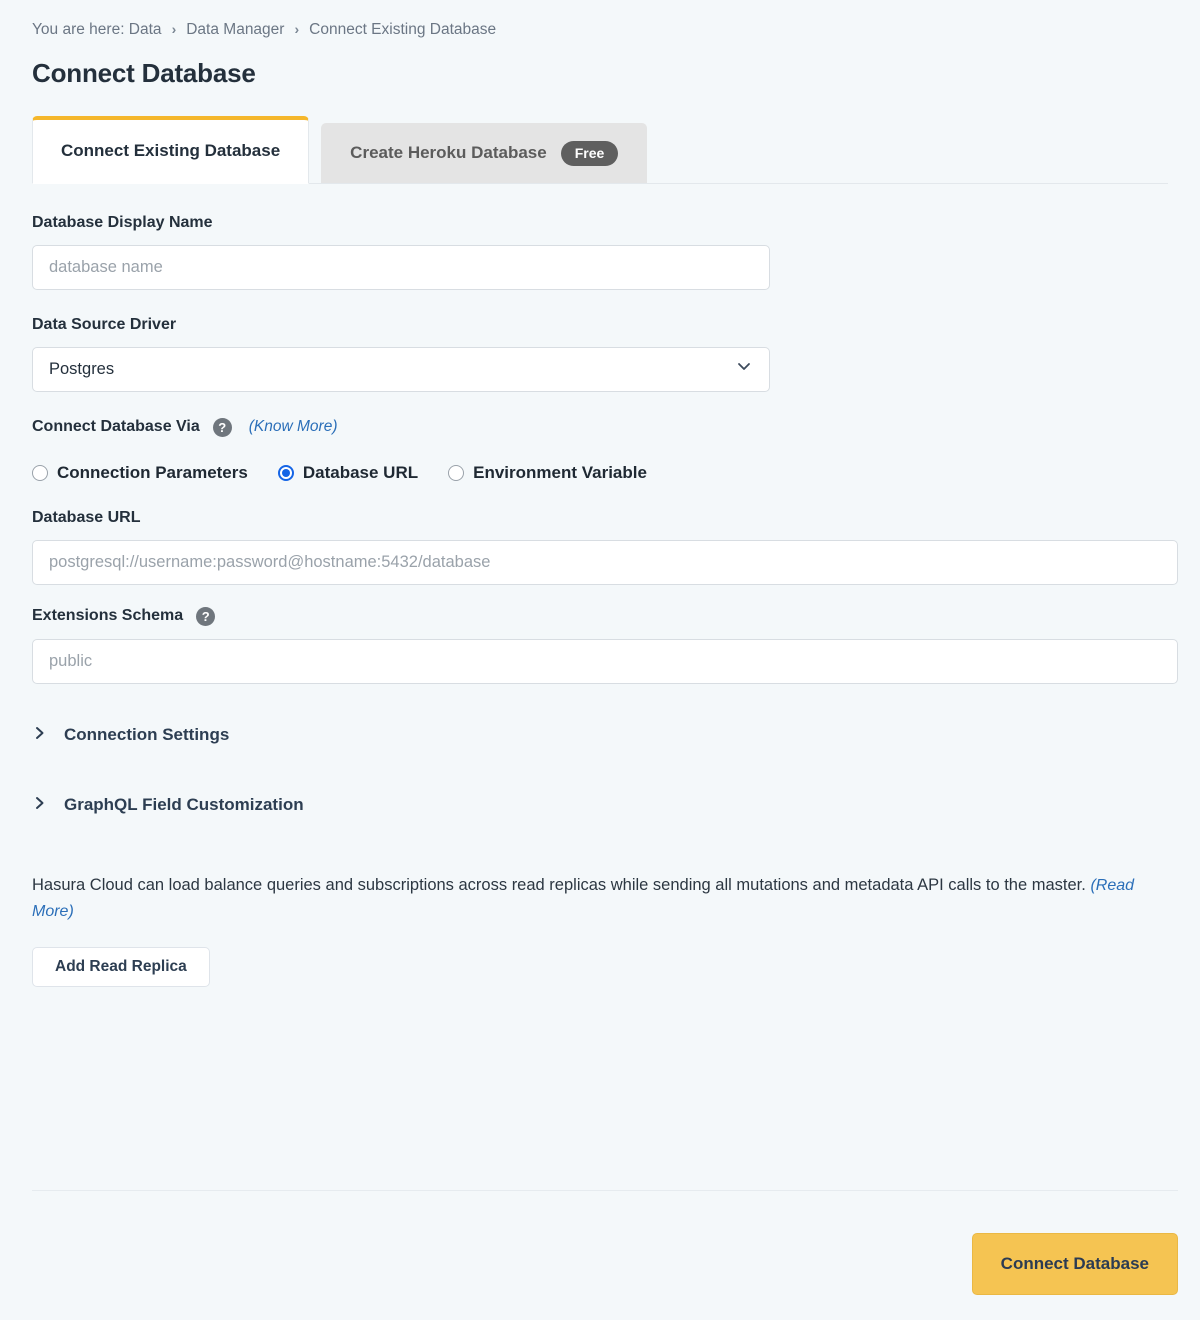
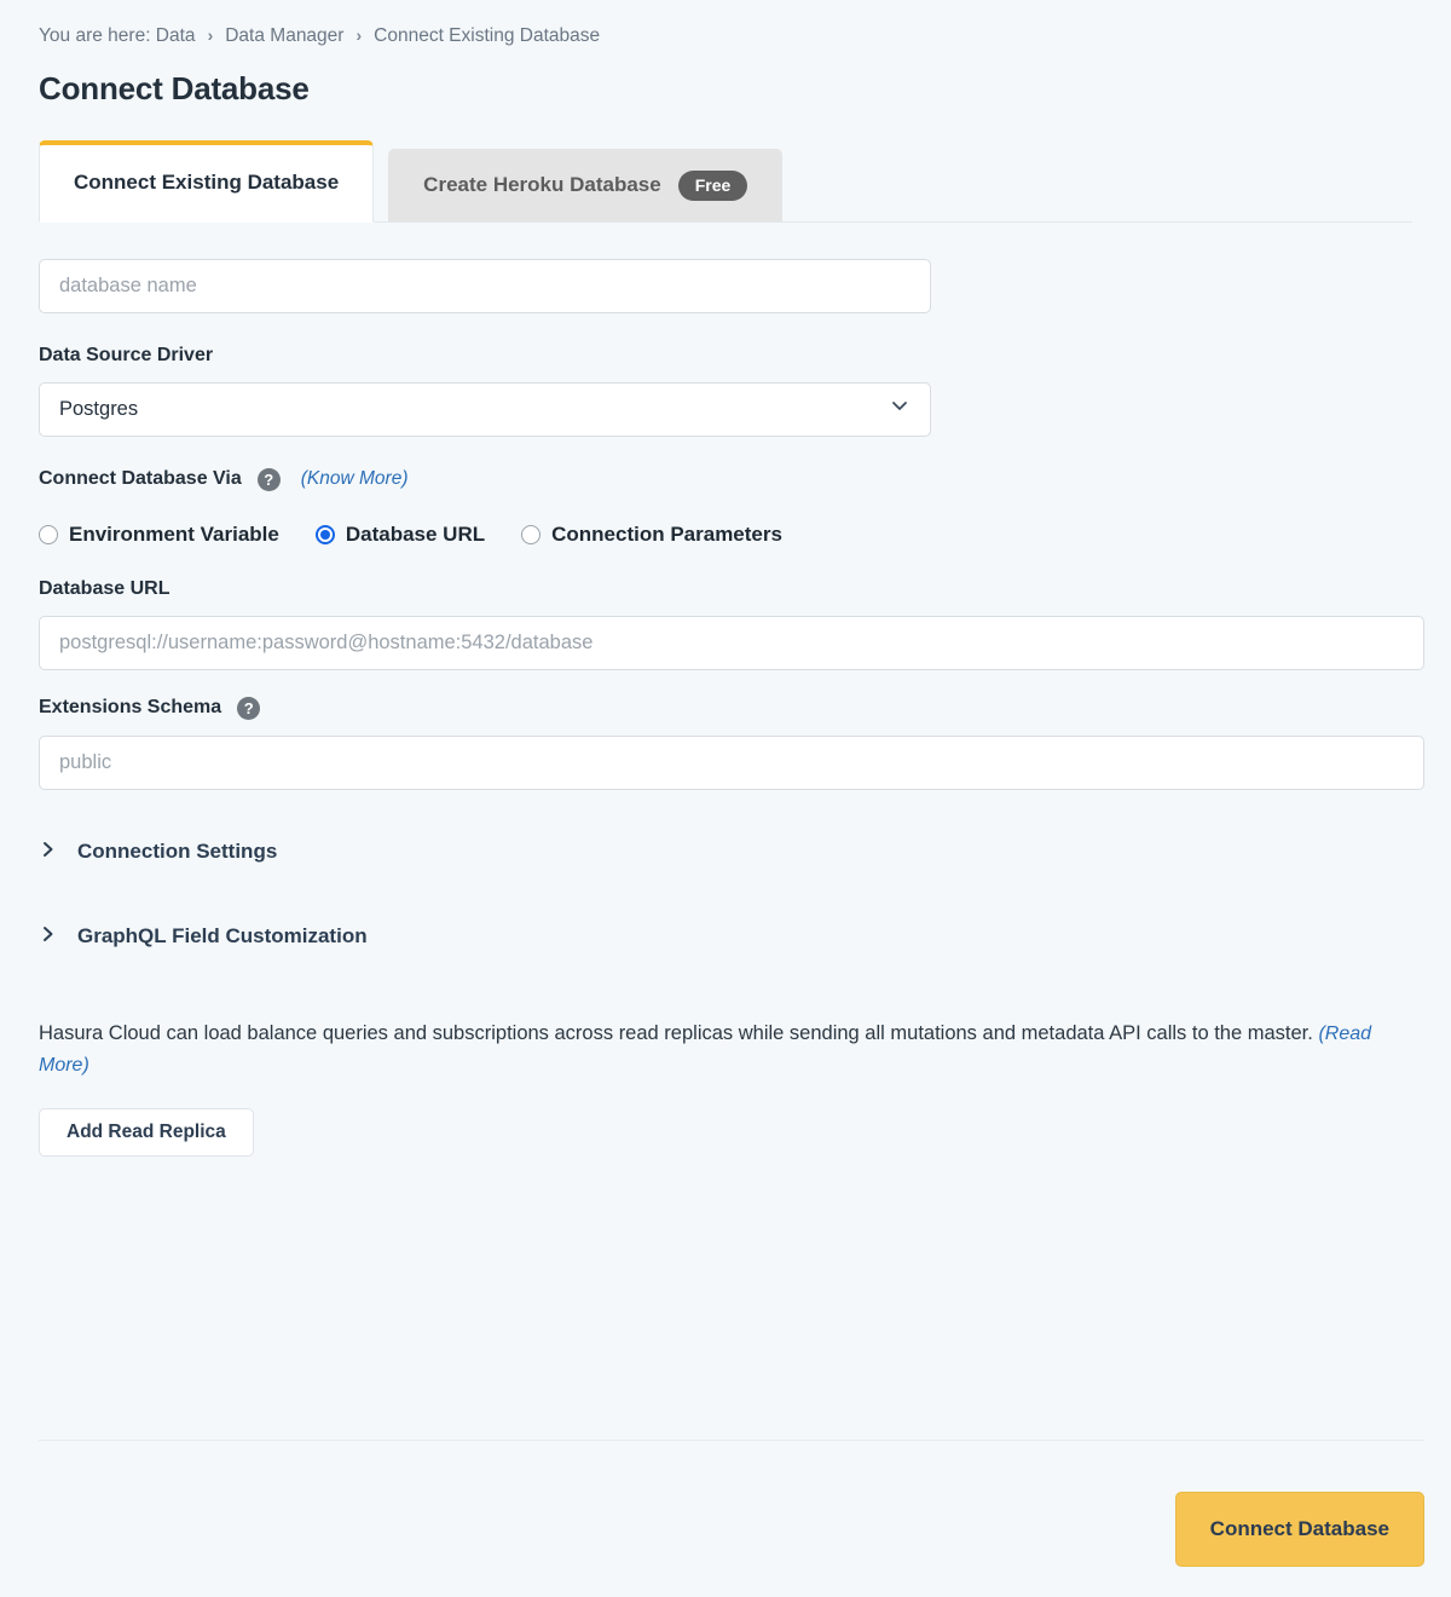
  You are here: Data
  ›
  Data Manager
  ›
  Connect Existing Database
  Connect Database
  Connect Existing Database
  Create Heroku Database
  Free
- Database Display Name
  database name
  Data Source Driver
  Postgres
  Connect Database Via
  ?
  (Know More)
- Connection Parameters
+ Environment Variable
  Database URL
- Environment Variable
+ Connection Parameters
  Database URL
  postgresql://username:password@hostname:5432/database
  Extensions Schema
  ?
  public
  Connection Settings
  GraphQL Field Customization
  Hasura Cloud can load balance queries and subscriptions across read replicas while sending all mutations and metadata API calls to the master. (Read More)
  Add Read Replica
  Connect Database
